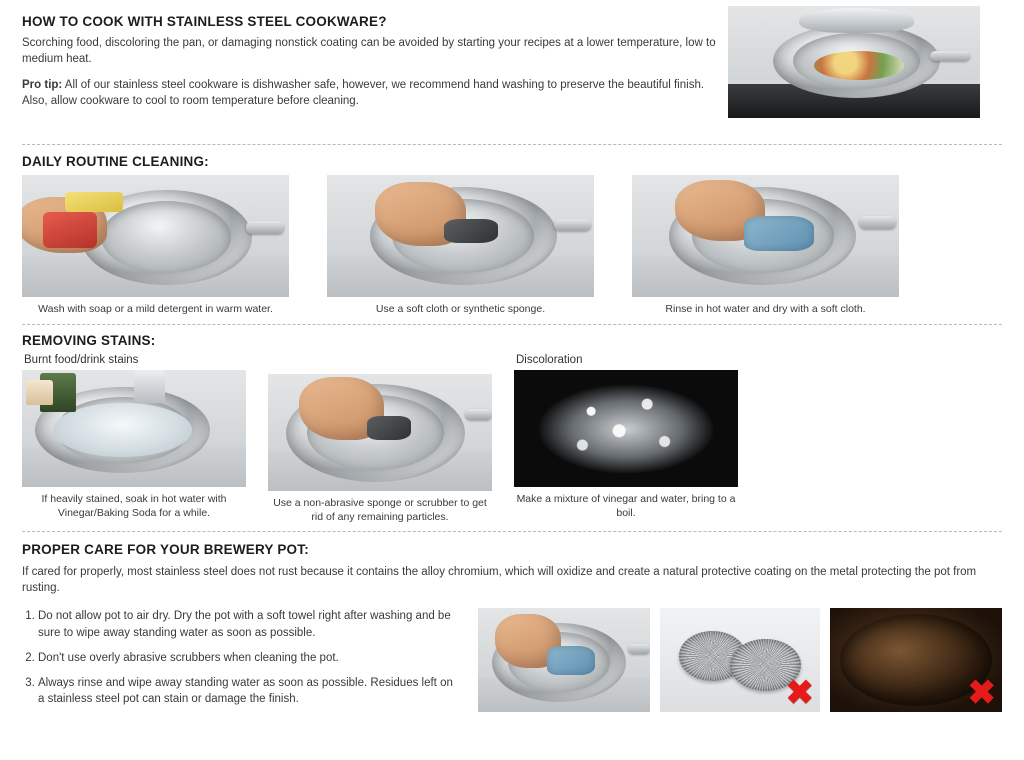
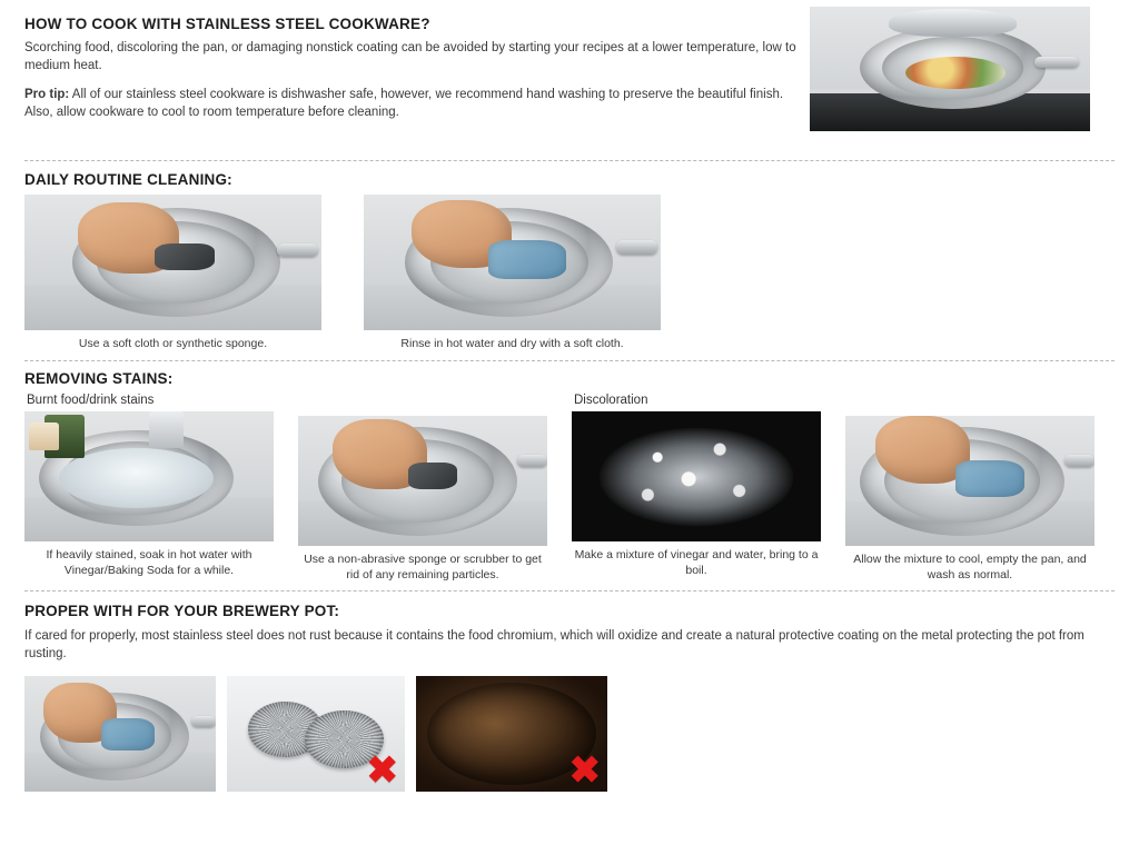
  HOW TO COOK WITH STAINLESS STEEL COOKWARE?
  Scorching food, discoloring the pan, or damaging nonstick coating can be avoided by starting your recipes at a lower temperature, low to medium heat.
  Pro tip: All of our stainless steel cookware is dishwasher safe, however, we recommend hand washing to preserve the beautiful finish. Also, allow cookware to cool to room temperature before cleaning.
  DAILY ROUTINE CLEANING:
- Wash with soap or a mild detergent in warm water.
  Use a soft cloth or synthetic sponge.
  Rinse in hot water and dry with a soft cloth.
  REMOVING STAINS:
  Burnt food/drink stains
  If heavily stained, soak in hot water with Vinegar/Baking Soda for a while.
  Use a non-abrasive sponge or scrubber to get rid of any remaining particles.
  Discoloration
  Make a mixture of vinegar and water, bring to a boil.
+ Allow the mixture to cool, empty the pan, and wash as normal.
- PROPER CARE FOR YOUR BREWERY POT:
+ PROPER WITH FOR YOUR BREWERY POT:
- If cared for properly, most stainless steel does not rust because it contains the alloy chromium, which will oxidize and create a natural protective coating on the metal protecting the pot from rusting.
+ If cared for properly, most stainless steel does not rust because it contains the food chromium, which will oxidize and create a natural protective coating on the metal protecting the pot from rusting.
- Do not allow pot to air dry. Dry the pot with a soft towel right after washing and be sure to wipe away standing water as soon as possible.
- Don't use overly abrasive scrubbers when cleaning the pot.
- Always rinse and wipe away standing water as soon as possible. Residues left on a stainless steel pot can stain or damage the finish.
  ✖
  ✖
